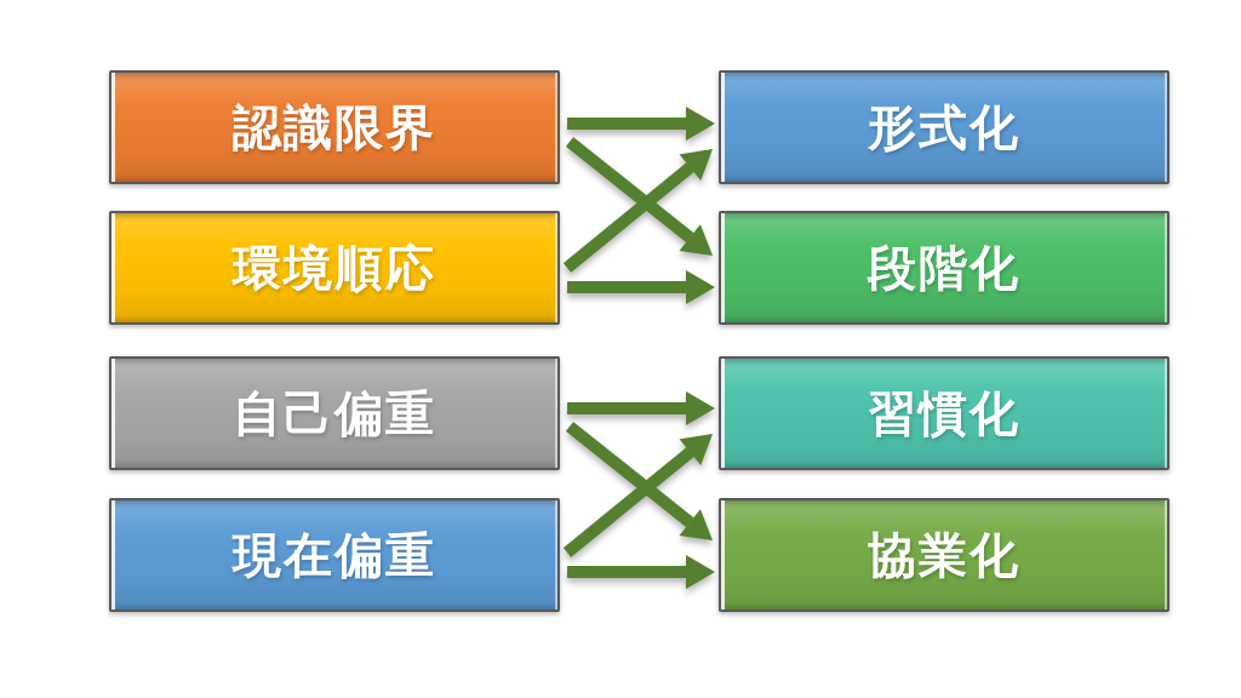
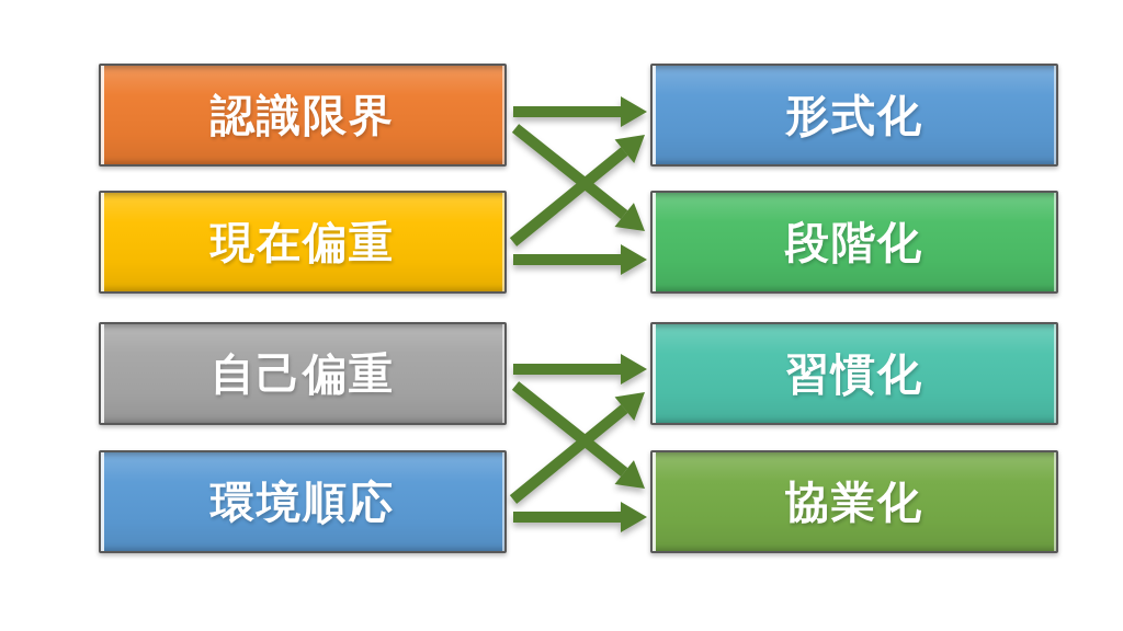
  認識限界
- 環境順応
+ 現在偏重
  自己偏重
- 現在偏重
+ 環境順応
  形式化
  段階化
  習慣化
  協業化
